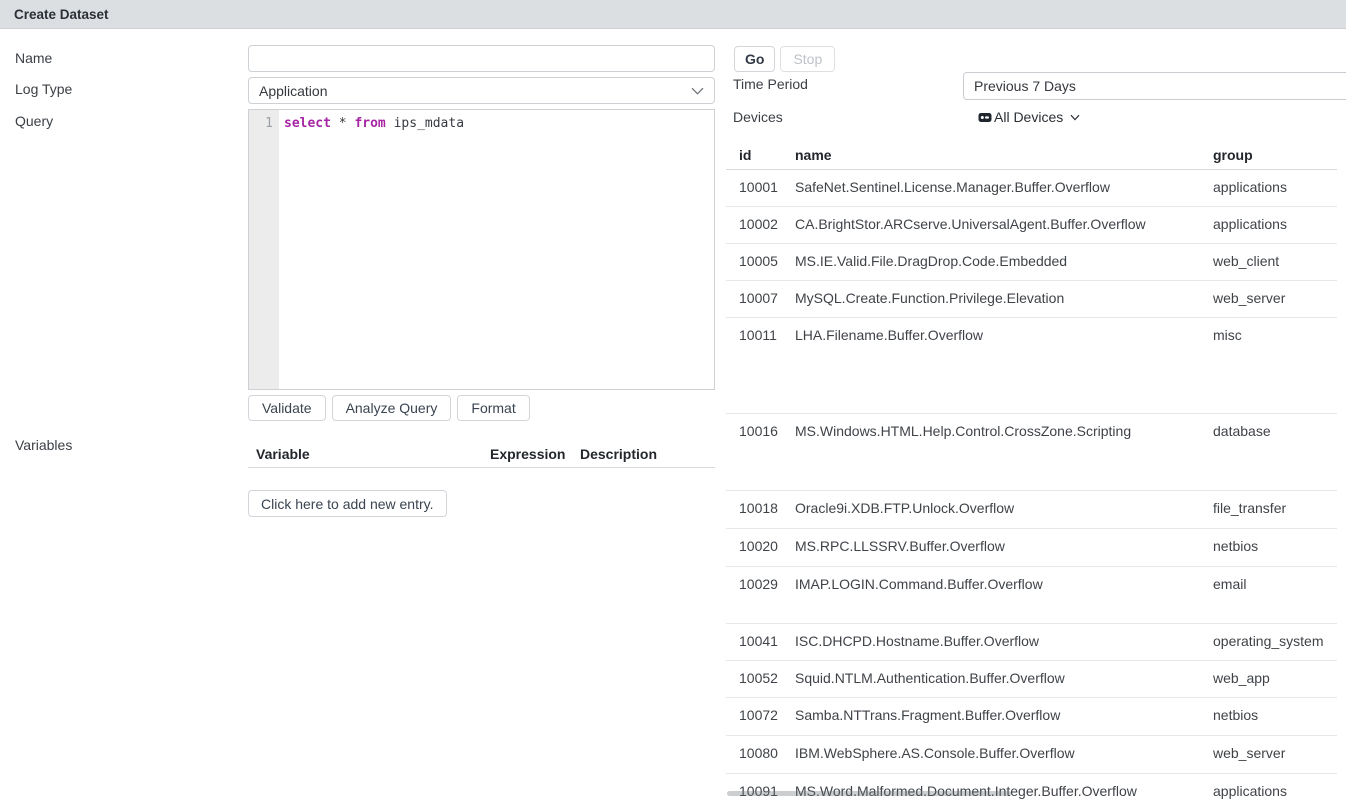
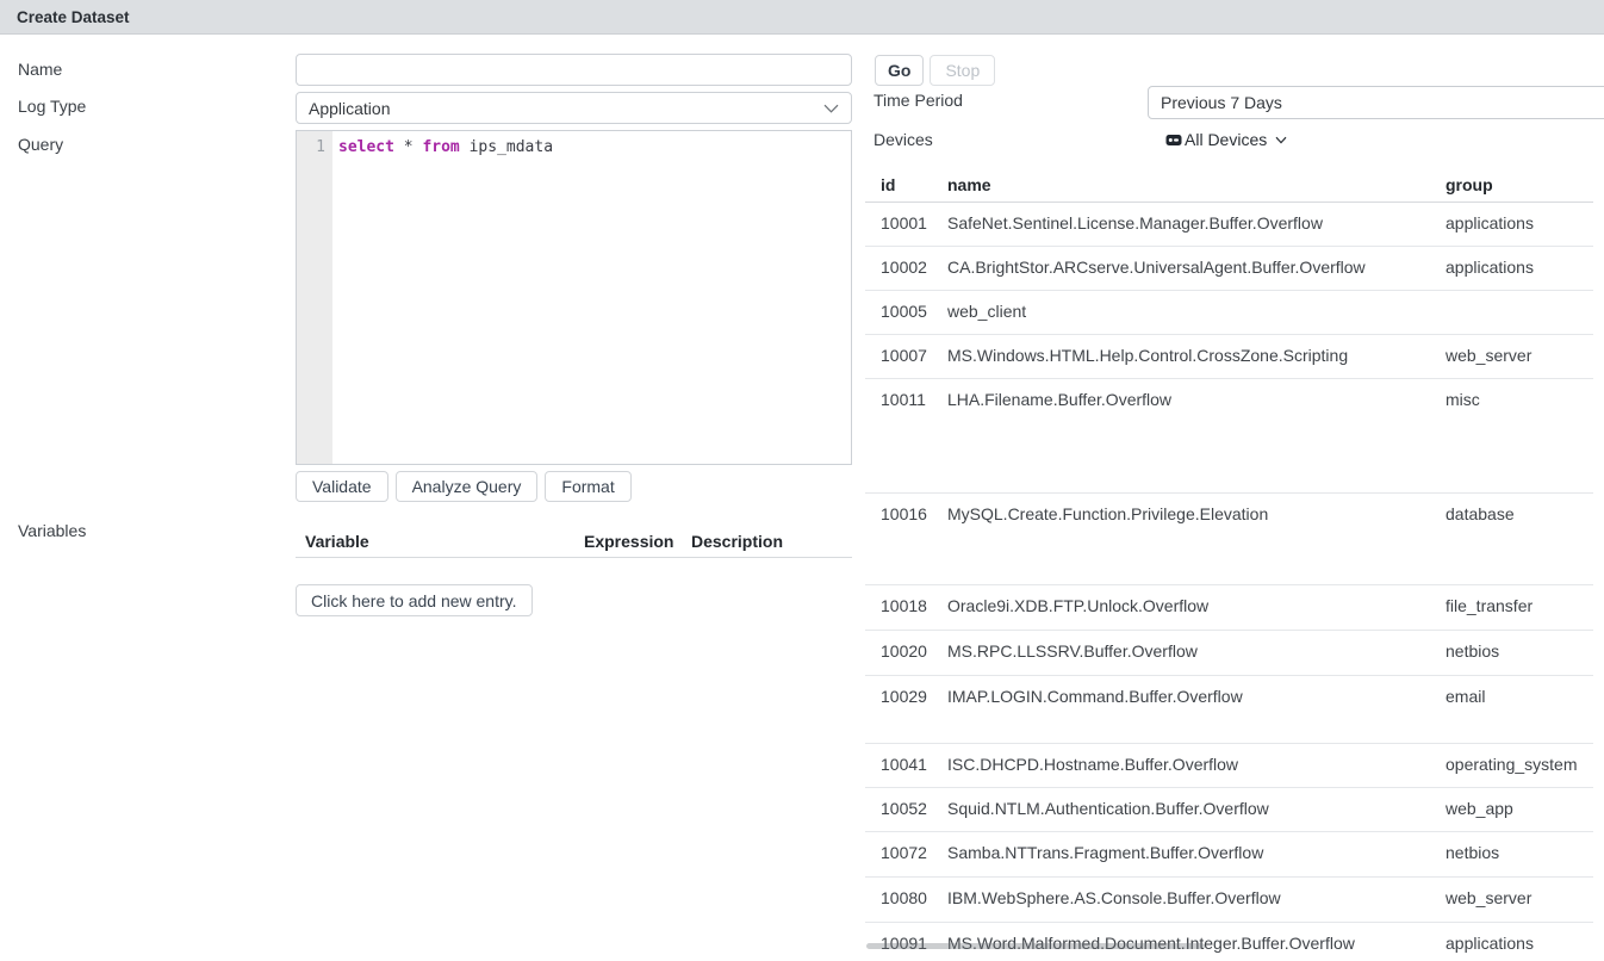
  Create Dataset
  Name
  Log Type
  Application
  Query
  1
  select * from ips_mdata
  Validate
  Analyze Query
  Format
  Variables
  Variable
  Expression
  Description
  Click here to add new entry.
  Go
  Stop
  Time Period
  Previous 7 Days
  Devices
  All Devices
  id
  name
  group
  10001
  SafeNet.Sentinel.License.Manager.Buffer.Overflow
  applications
  10002
  CA.BrightStor.ARCserve.UniversalAgent.Buffer.Overflow
  applications
  10005
- MS.IE.Valid.File.DragDrop.Code.Embedded
  web_client
  10007
- MySQL.Create.Function.Privilege.Elevation
+ MS.Windows.HTML.Help.Control.CrossZone.Scripting
  web_server
  10011
  LHA.Filename.Buffer.Overflow
  misc
  10016
- MS.Windows.HTML.Help.Control.CrossZone.Scripting
+ MySQL.Create.Function.Privilege.Elevation
  database
  10018
  Oracle9i.XDB.FTP.Unlock.Overflow
  file_transfer
  10020
  MS.RPC.LLSSRV.Buffer.Overflow
  netbios
  10029
  IMAP.LOGIN.Command.Buffer.Overflow
  email
  10041
  ISC.DHCPD.Hostname.Buffer.Overflow
  operating_system
  10052
  Squid.NTLM.Authentication.Buffer.Overflow
  web_app
  10072
  Samba.NTTrans.Fragment.Buffer.Overflow
  netbios
  10080
  IBM.WebSphere.AS.Console.Buffer.Overflow
  web_server
  10091
  MS.Word.Malformed.Document.Integer.Buffer.Overflow
  applications
